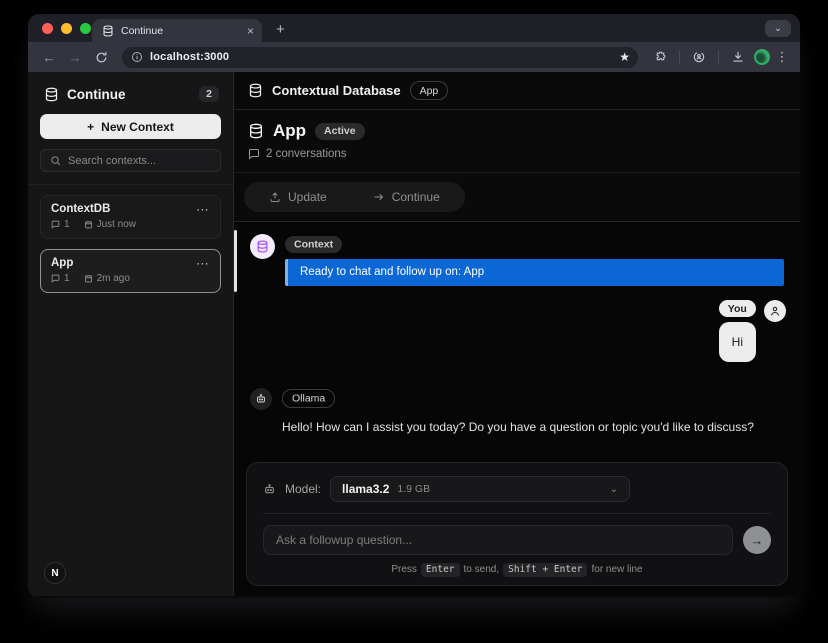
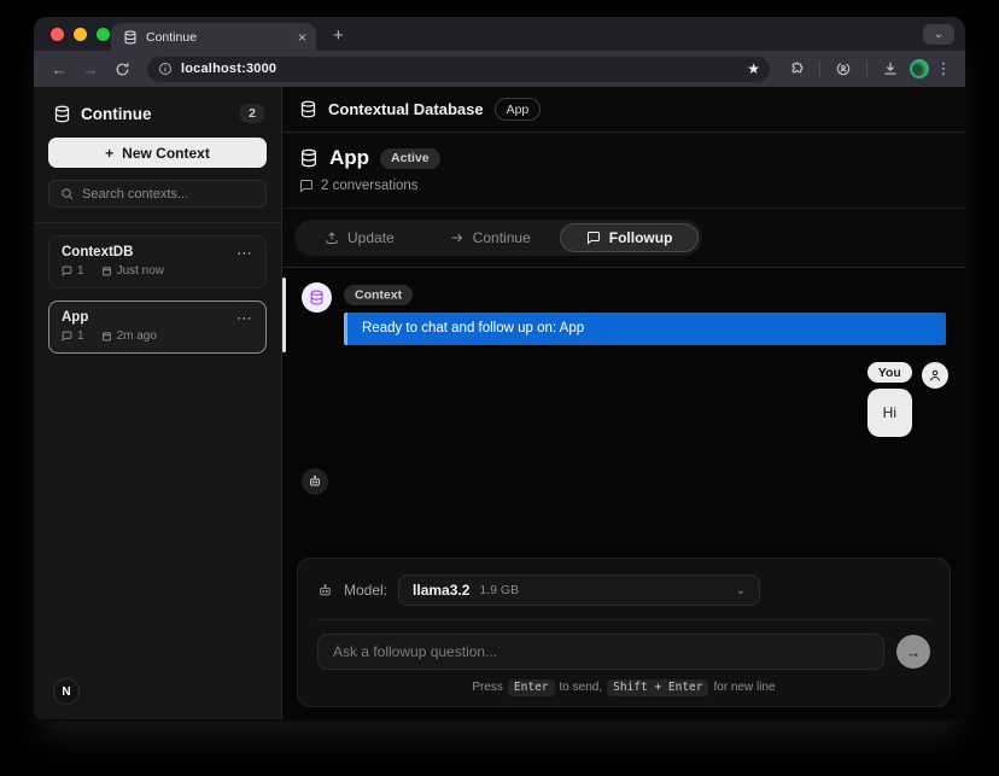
  Continue
  ×
  +
  ⌄
  ←
  →
  localhost:3000
  ★
  ⋮
  Continue
  2
  +
  New Context
  Search contexts...
  ContextDB
  1
  Just now
  ⋯
  App
  1
  2m ago
  ⋯
  N
  Contextual Database
  App
  App
  Active
  2 conversations
  Update
  Continue
+ Followup
  Context
  Ready to chat and follow up on: App
  You
  Hi
- Ollama
- Hello! How can I assist you today? Do you have a question or topic you'd like to discuss?
  Model:
  llama3.2
  1.9 GB
  ⌄
  Ask a followup question...
  →
  Press Enter to send, Shift + Enter for new line
